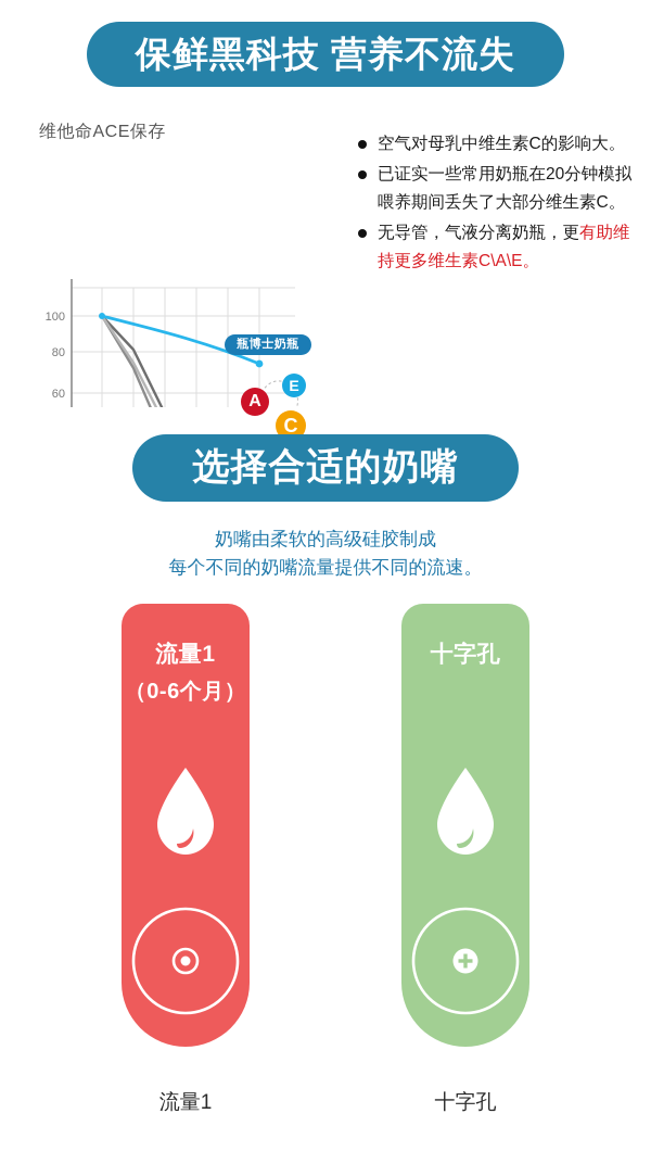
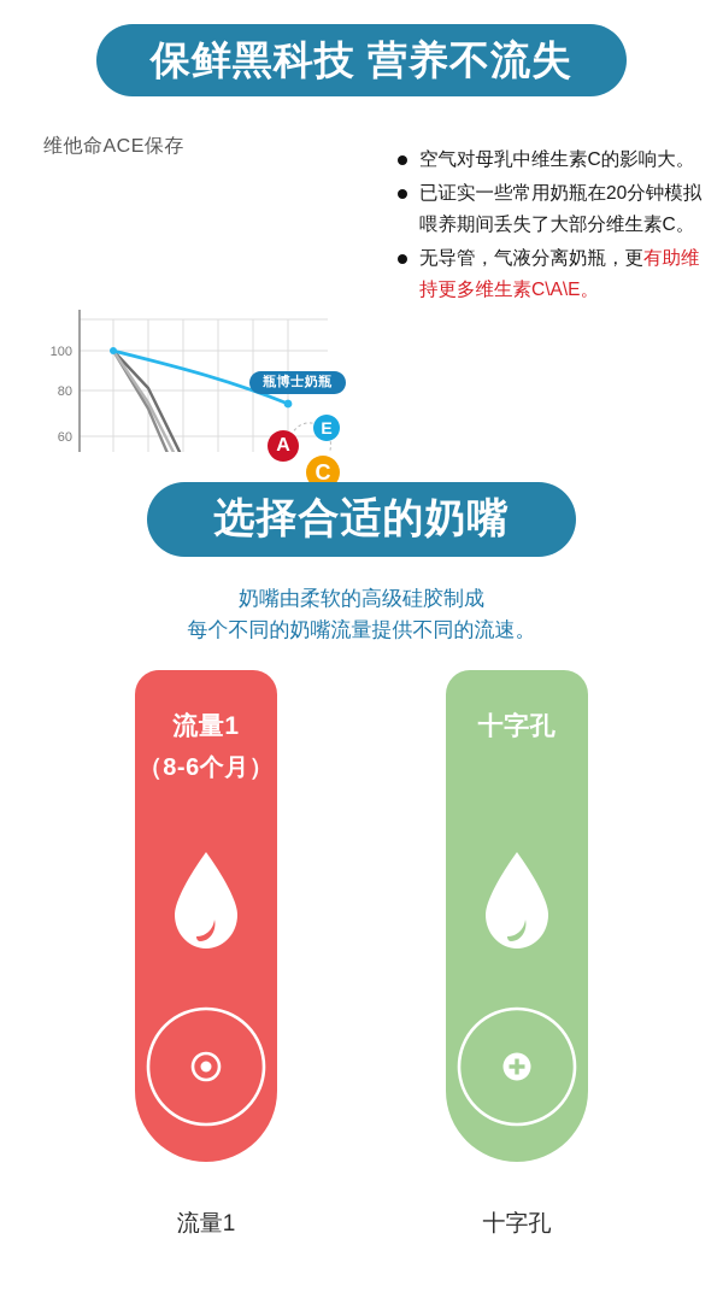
  保鲜黑科技 营养不流失
  维他命ACE保存
  100
  80
  60
  瓶博士奶瓶
  A
  E
  C
  空气对母乳中维生素C的影响大。
  已证实一些常用奶瓶在20分钟模拟喂养期间丢失了大部分维生素C。
  无导管，气液分离奶瓶，更有助维持更多维生素C\A\E。
  选择合适的奶嘴
  奶嘴由柔软的高级硅胶制成
  每个不同的奶嘴流量提供不同的流速。
  流量1
- （0-6个月）
+ （8-6个月）
  十字孔
  流量1
  十字孔
